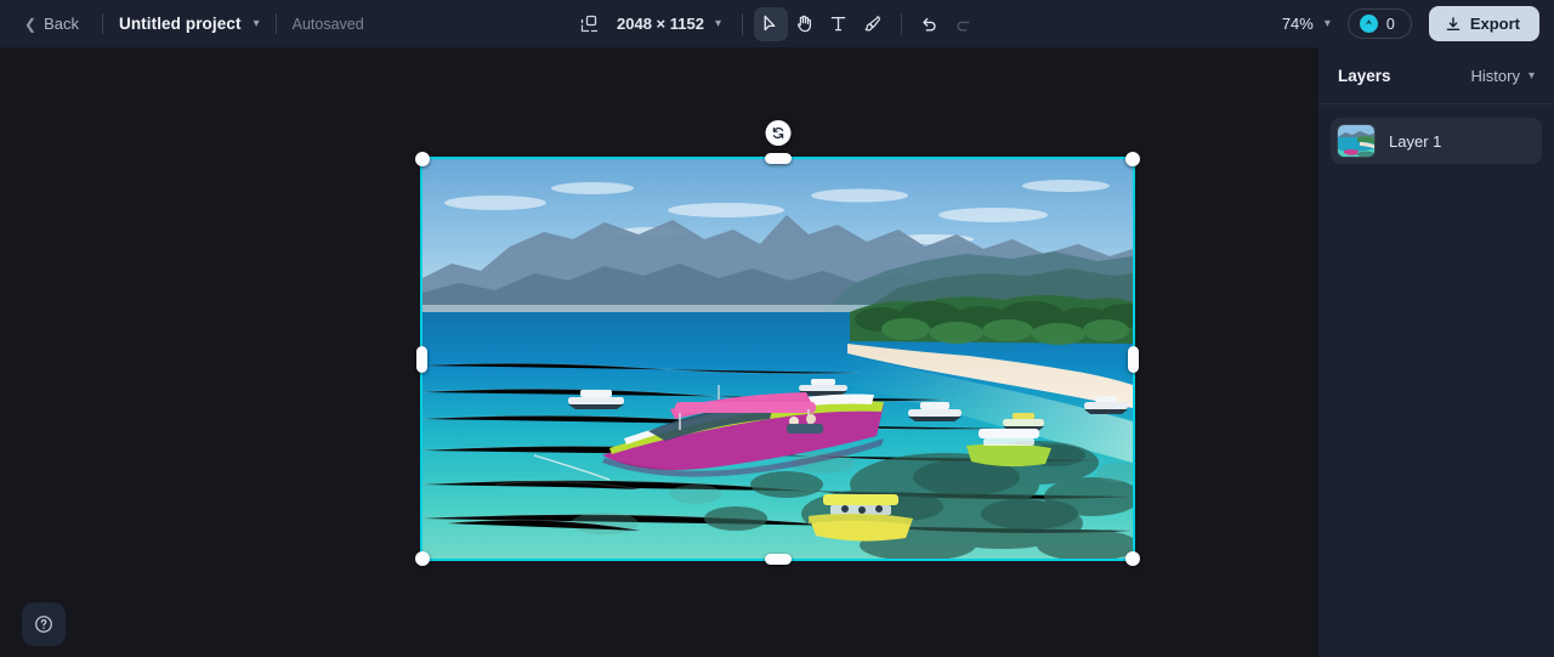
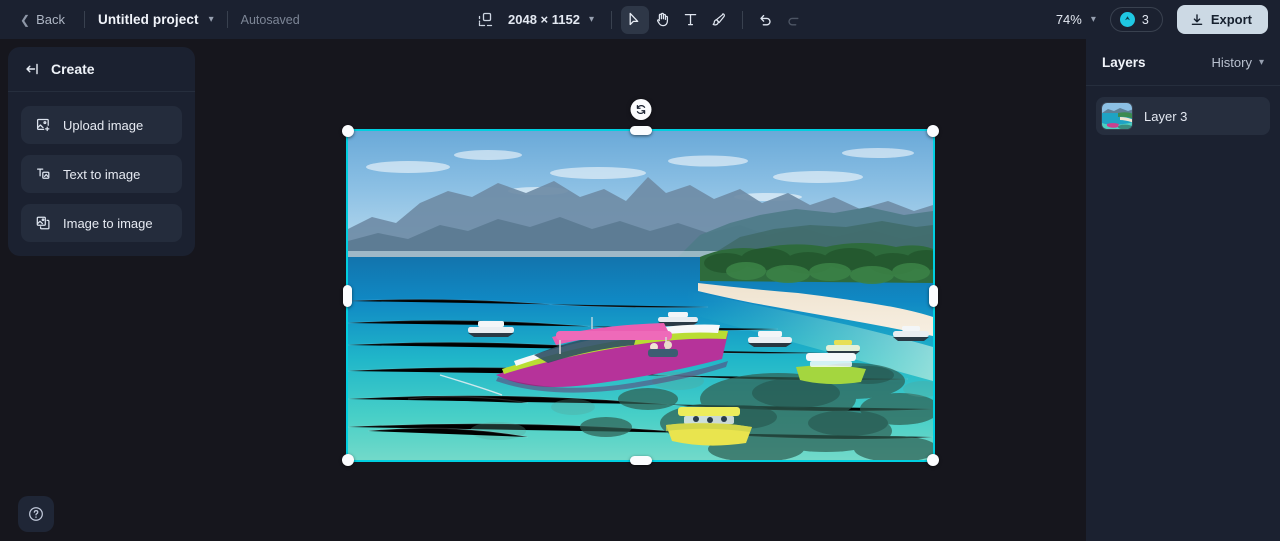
  ❮
  Back
  Untitled project
  ▾
  Autosaved
  2048 × 1152
  ▾
  74%
  ▾
- 0
+ 3
  Export
+ Create
+ Upload image
+ Text to image
+ Image to image
  Layers
  History
  ▾
- Layer 1
+ Layer 3
